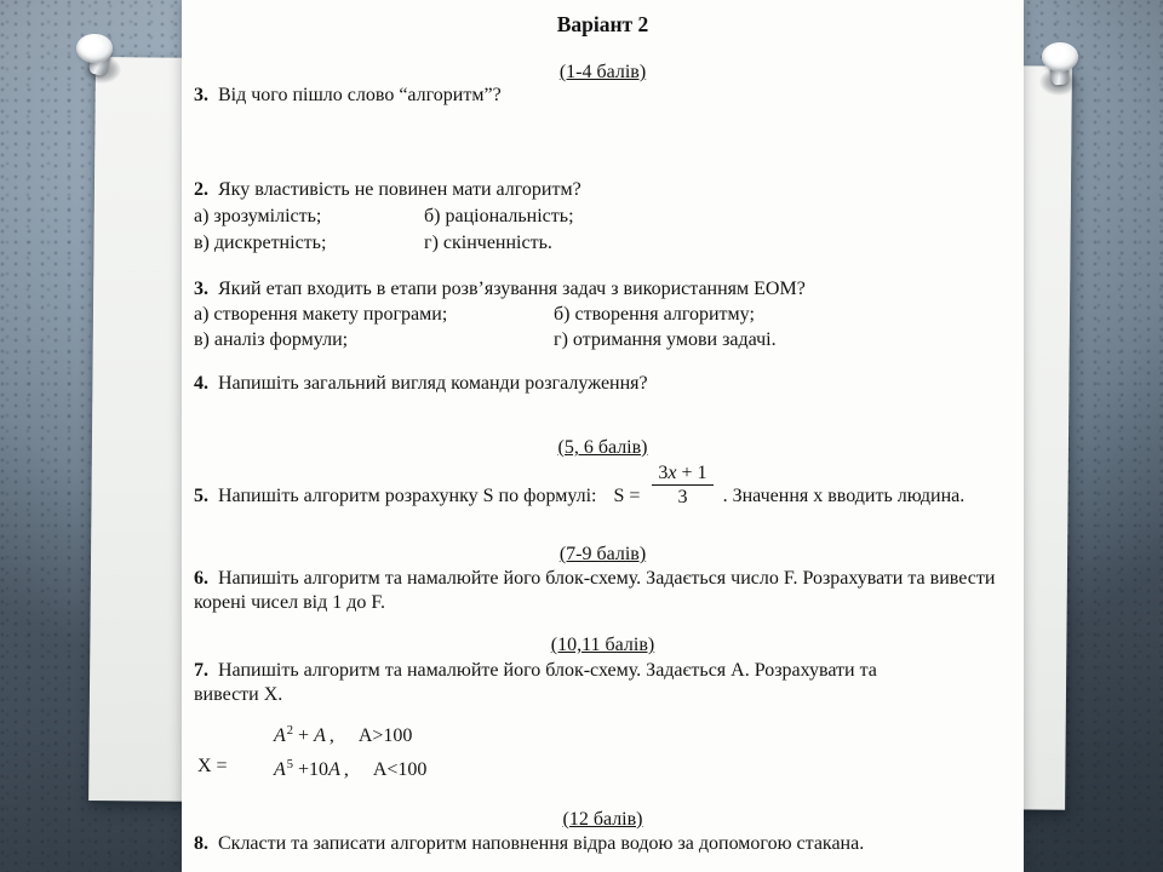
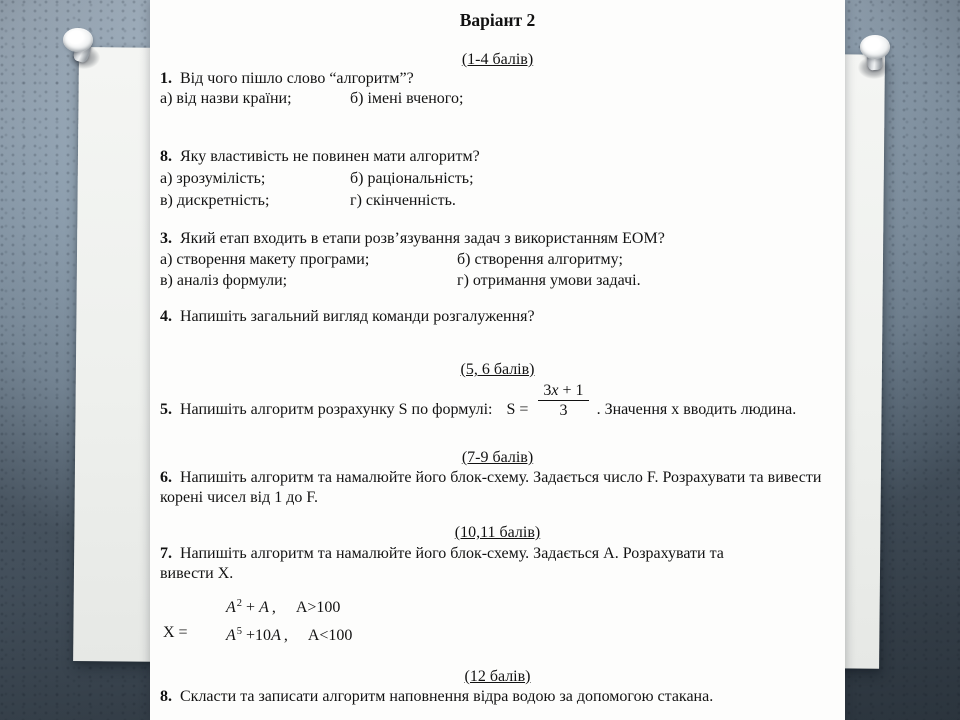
  Варіант 2
  (1-4 балів)
- 3. Від чого пішло слово “алгоритм”?
+ 1. Від чого пішло слово “алгоритм”?
+ а) від назви країни; б) імені вченого;
- 2. Яку властивість не повинен мати алгоритм?
+ 8. Яку властивість не повинен мати алгоритм?
  а) зрозумілість; б) раціональність;
  в) дискретність; г) скінченність.
  3. Який етап входить в етапи розв’язування задач з використанням ЕОМ?
  а) створення макету програми; б) створення алгоритму;
  в) аналіз формули; г) отримання умови задачі.
  4. Напишіть загальний вигляд команди розгалуження?
  (5, 6 балів)
  5.
  Напишіть алгоритм розрахунку S по формулі:
  S =
  3x + 1
  3
  . Значення x вводить людина.
  (7-9 балів)
  6. Напишіть алгоритм та намалюйте його блок-схему. Задається число F. Розрахувати та вивести корені чисел від 1 до F.
  (10,11 балів)
  7. Напишіть алгоритм та намалюйте його блок-схему. Задається А. Розрахувати та вивести Х.
  X =
  A2 + A , A>100
  A5 +10A , A<100
  (12 балів)
  8. Скласти та записати алгоритм наповнення відра водою за допомогою стакана.
